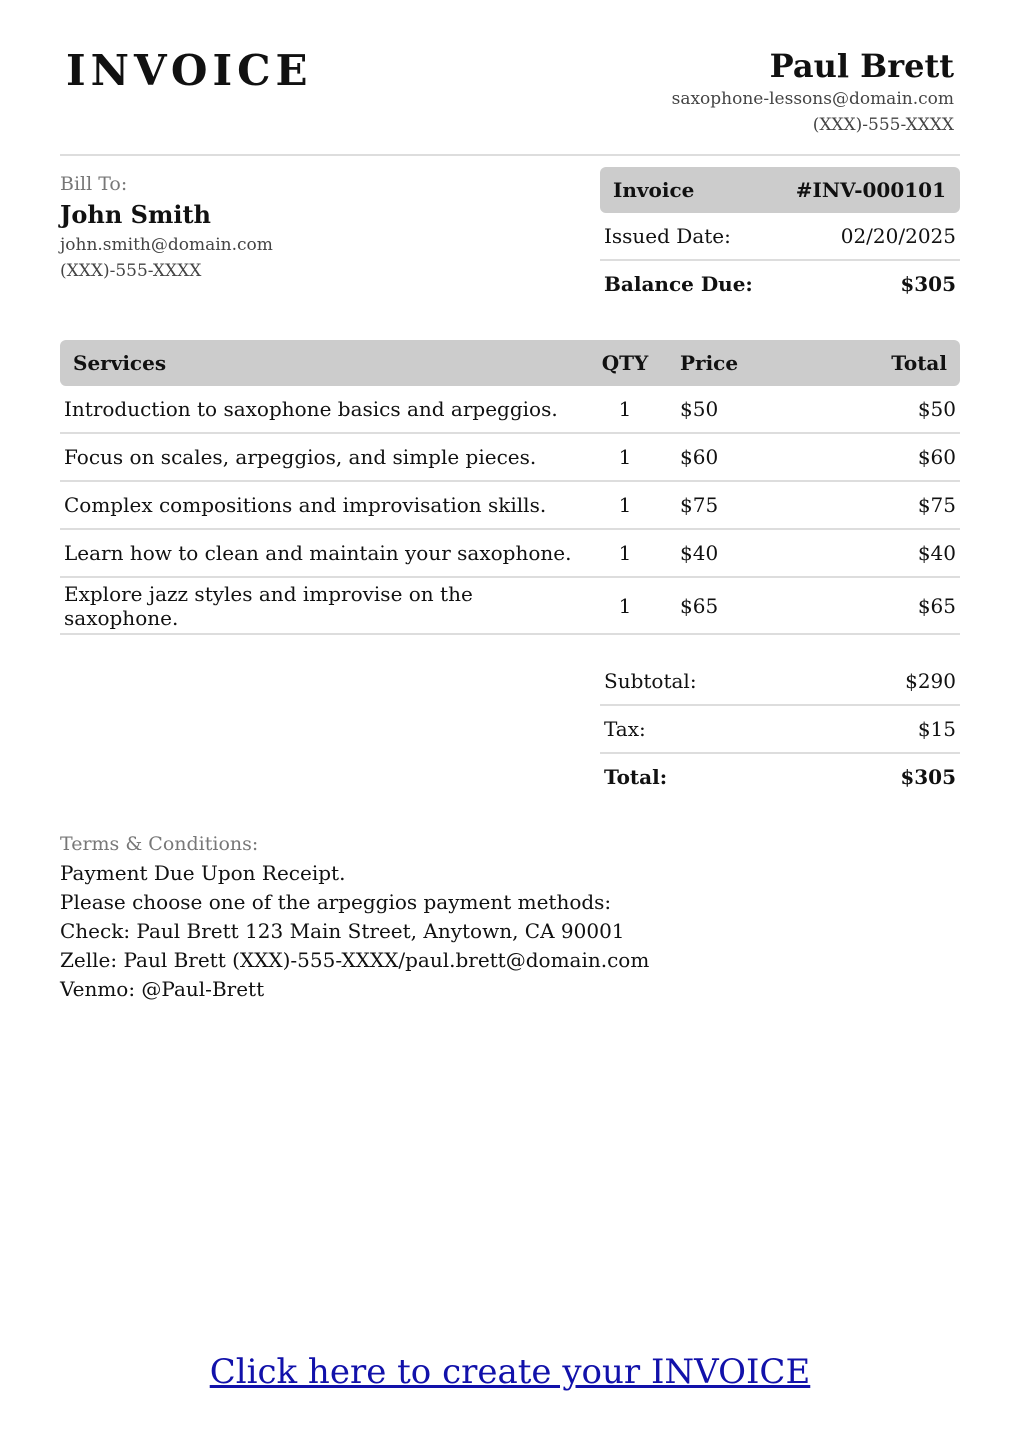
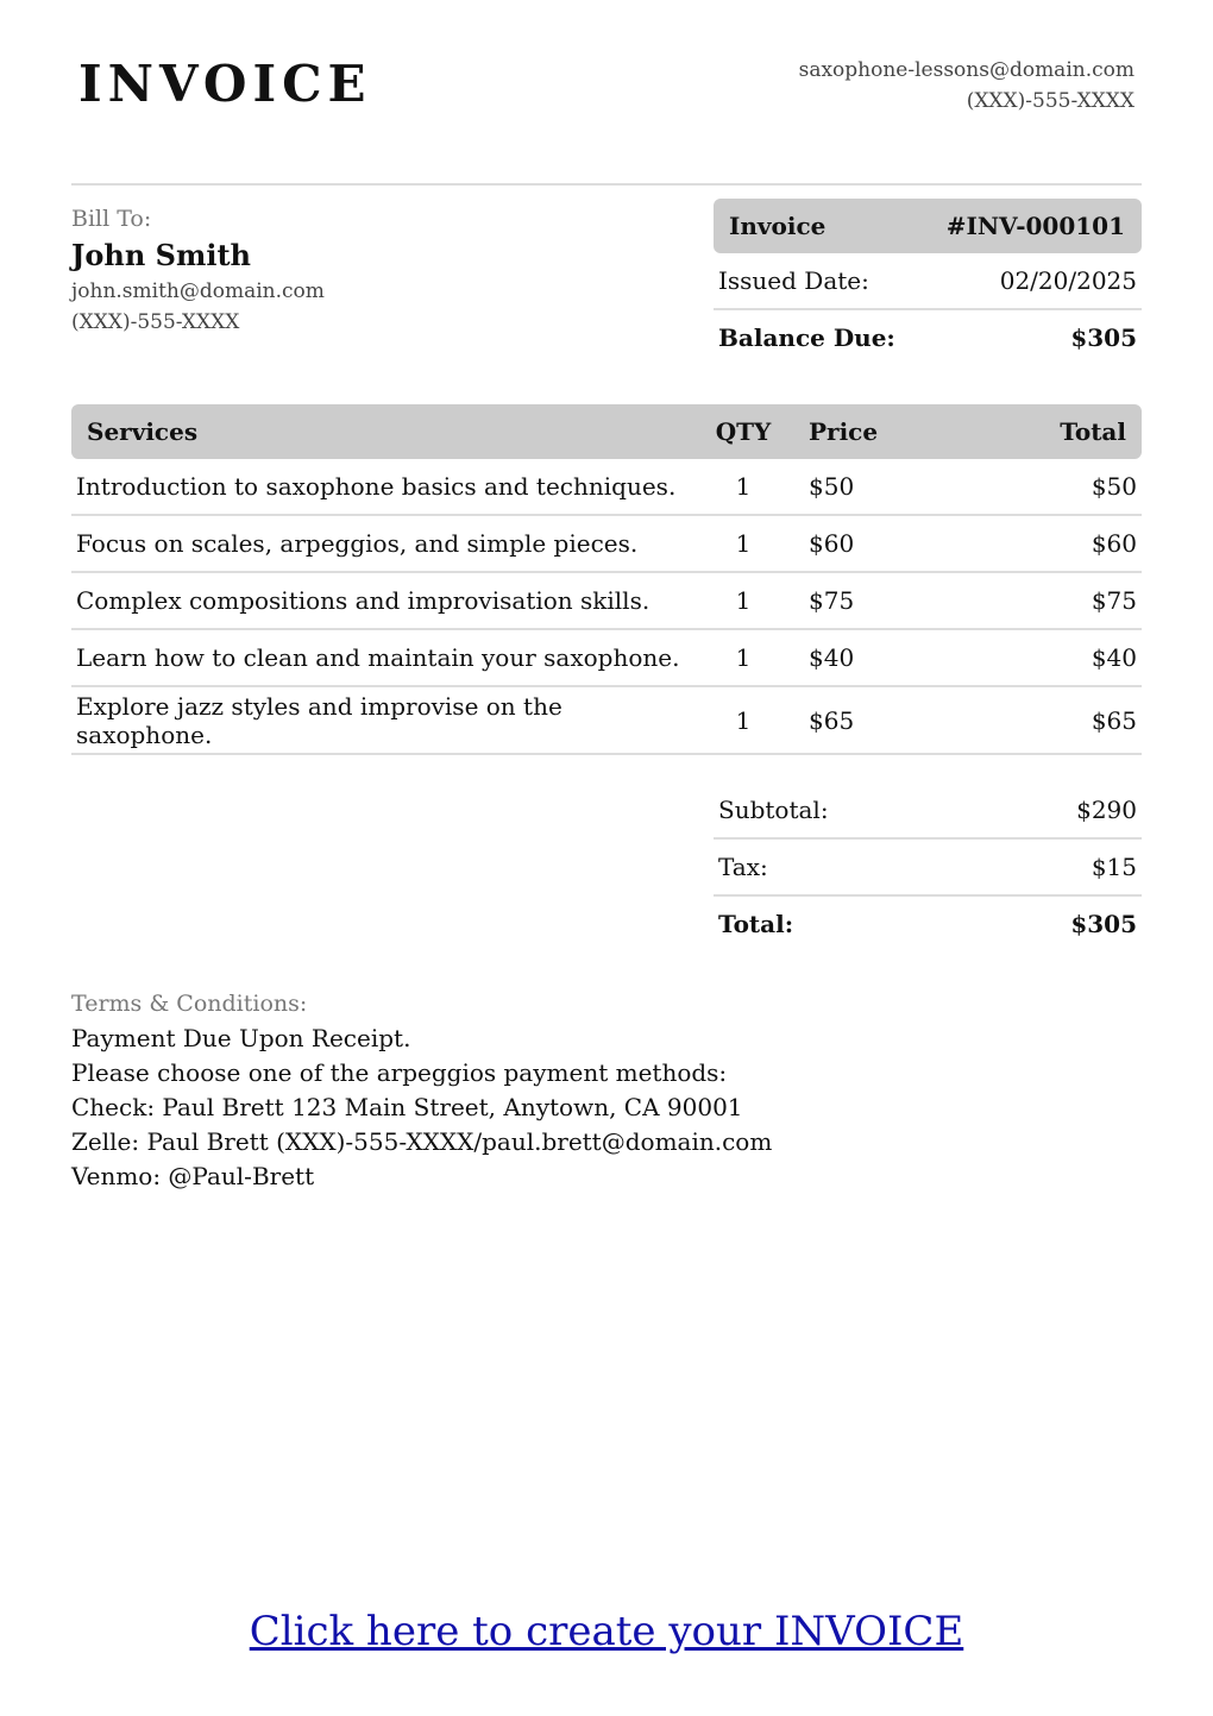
  INVOICE
- Paul Brett
  saxophone-lessons@domain.com
  (XXX)-555-XXXX
  Bill To:
  John Smith
  john.smith@domain.com
  (XXX)-555-XXXX
  Invoice
  #INV-000101
  Issued Date:
  02/20/2025
  Balance Due:
  $305
  Services	QTY	Price	Total
- Introduction to saxophone basics and arpeggios.	1	$50	$50
+ Introduction to saxophone basics and techniques.	1	$50	$50
  Focus on scales, arpeggios, and simple pieces.	1	$60	$60
  Complex compositions and improvisation skills.	1	$75	$75
  Learn how to clean and maintain your saxophone.	1	$40	$40
  Explore jazz styles and improvise on the saxophone.	1	$65	$65
  Subtotal:
  $290
  Tax:
  $15
  Total:
  $305
  Terms & Conditions:
  Payment Due Upon Receipt.
  Please choose one of the arpeggios payment methods:
  Check: Paul Brett 123 Main Street, Anytown, CA 90001
  Zelle: Paul Brett (XXX)-555-XXXX/paul.brett@domain.com
  Venmo: @Paul-Brett
  Click here to create your INVOICE
